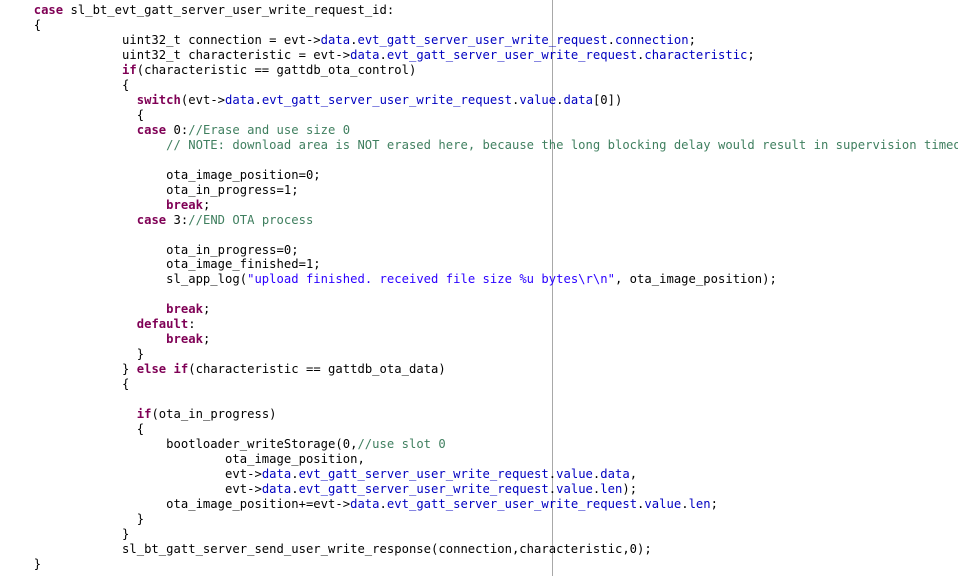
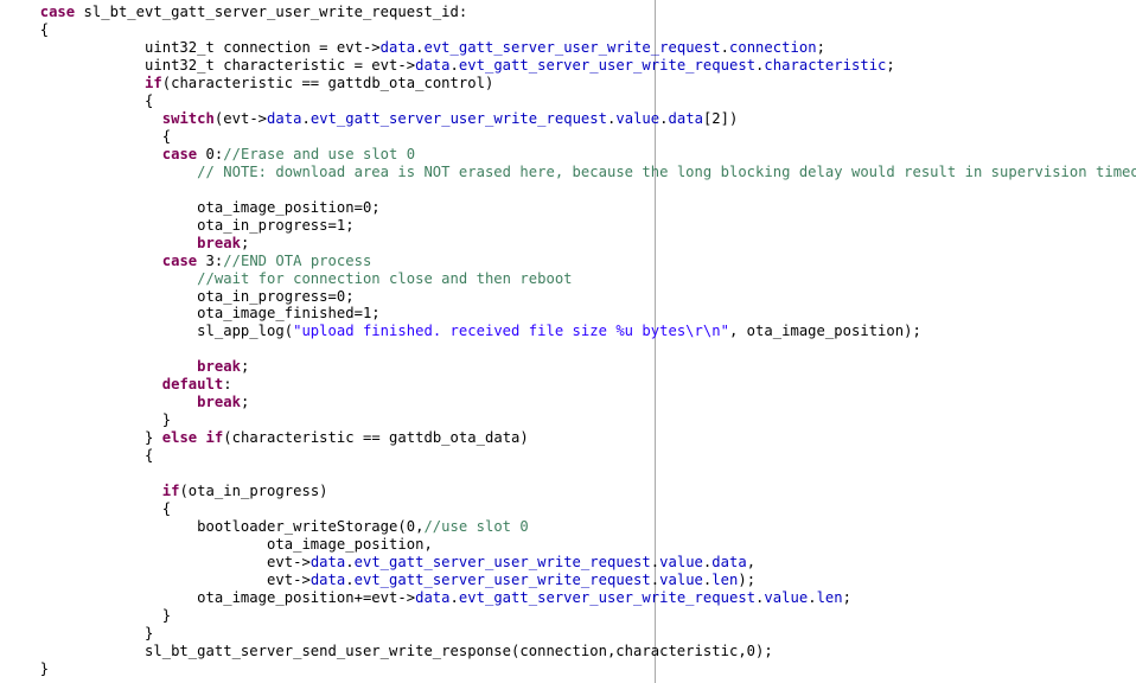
  case sl_bt_evt_gatt_server_user_write_request_id:
  {
  uint32_t connection = evt->data.evt_gatt_server_user_write_request.connection;
  uint32_t characteristic = evt->data.evt_gatt_server_user_write_request.characteristic;
  if(characteristic == gattdb_ota_control)
  {
- switch(evt->data.evt_gatt_server_user_write_request.value.data[0])
+ switch(evt->data.evt_gatt_server_user_write_request.value.data[2])
  {
- case 0://Erase and use size 0
+ case 0://Erase and use slot 0
  // NOTE: download area is NOT erased here, because the long blocking delay would result in supervision timeo
  ota_image_position=0;
  ota_in_progress=1;
  break;
  case 3://END OTA process
+ //wait for connection close and then reboot
  ota_in_progress=0;
  ota_image_finished=1;
  sl_app_log("upload finished. received file size %u bytes\r\n", ota_image_position);
  break;
  default:
  break;
  }
  } else if(characteristic == gattdb_ota_data)
  {
  if(ota_in_progress)
  {
  bootloader_writeStorage(0,//use slot 0
  ota_image_position,
  evt->data.evt_gatt_server_user_write_request.value.data,
  evt->data.evt_gatt_server_user_write_request.value.len);
  ota_image_position+=evt->data.evt_gatt_server_user_write_request.value.len;
  }
  }
  sl_bt_gatt_server_send_user_write_response(connection,characteristic,0);
  }
